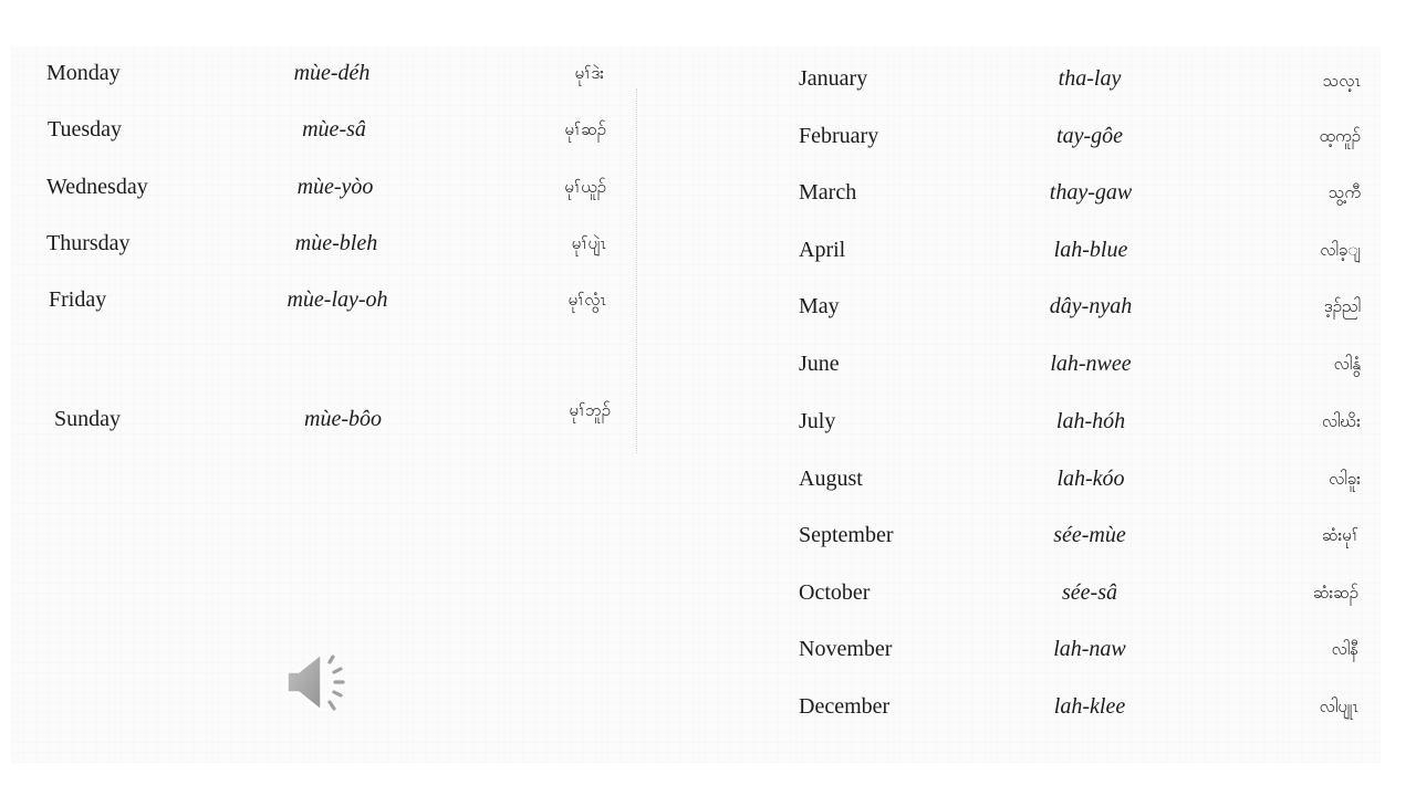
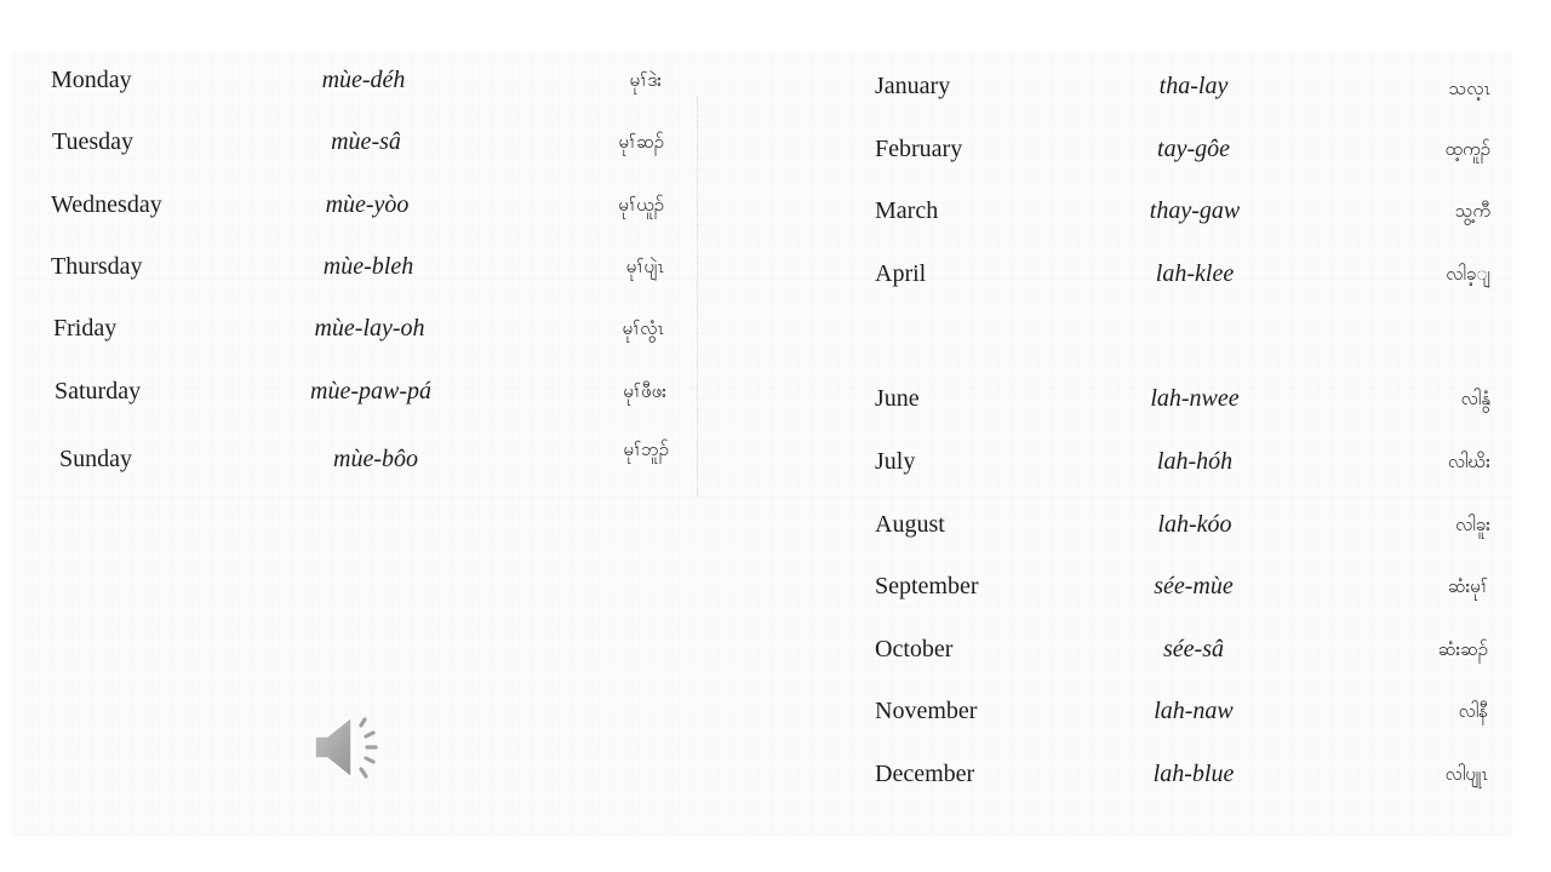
  Monday
  mùe-déh
  မုၢ်ဒဲး
  Tuesday
  mùe-sâ
  မုၢ်ဆၣ်
  Wednesday
  mùe-yòo
  မုၢ်ယူၣ်
  Thursday
  mùe-bleh
  မုၢ်ပျဲၤ
  Friday
  mùe-lay-oh
  မုၢ်လွံၤ
+ Saturday
+ mùe-paw-pá
+ မုၢ်ဖီဖး
  Sunday
  mùe-bôo
  မုၢ်ဘူၣ်
  January
  tha-lay
  သလ့ၤ
  February
  tay-gôe
  ထ့ကူၣ်
  March
  thay-gaw
  သွ့ကီ
  April
- lah-blue
+ lah-klee
  လါခ့ျ
- May
- dây-nyah
- ဒ့ၣ်ညါ
  June
  lah-nwee
  လါနွံ
  July
  lah-hóh
  လါဃိး
  August
  lah-kóo
  လါခူး
  September
  sée-mùe
  ဆံးမုၢ်
  October
  sée-sâ
  ဆံးဆၣ်
  November
  lah-naw
  လါနီ
  December
- lah-klee
+ lah-blue
  လါပျုၤ
